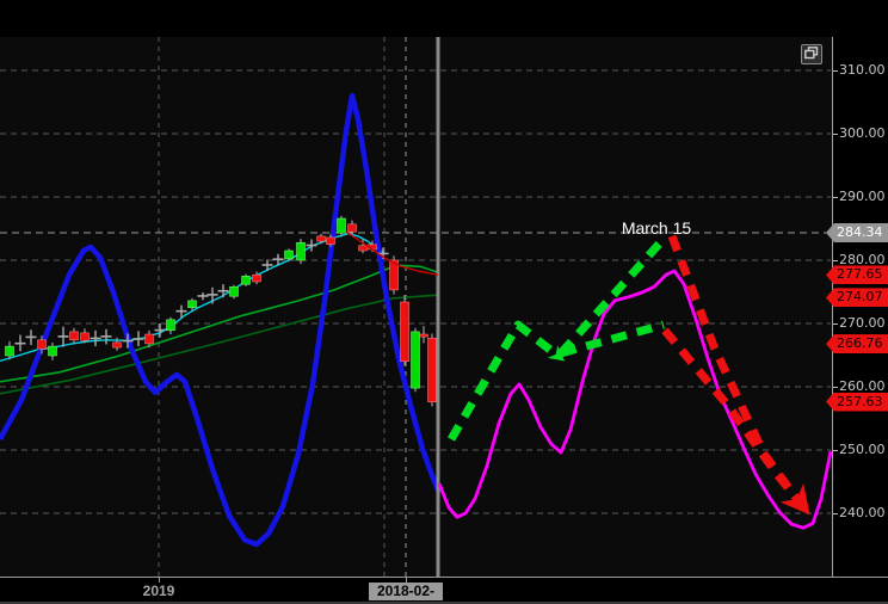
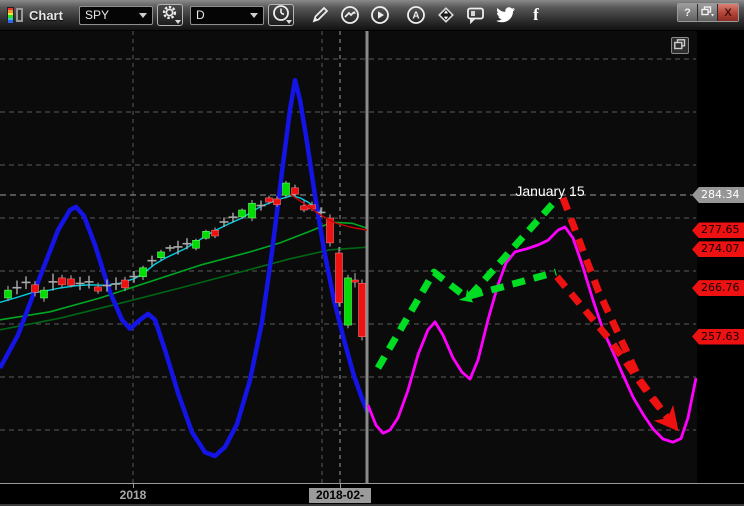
+ Chart
+ SPY
+ D
+ A
+ f
+ ?
+ X
- March 15
+ January 15
- 310.00
- 300.00
- 290.00
- 280.00
- 270.00
- 260.00
- 250.00
- 240.00
  284.34
  277.65
  274.07
  266.76
  257.63
- 2019
+ 2018
  2018-02-
